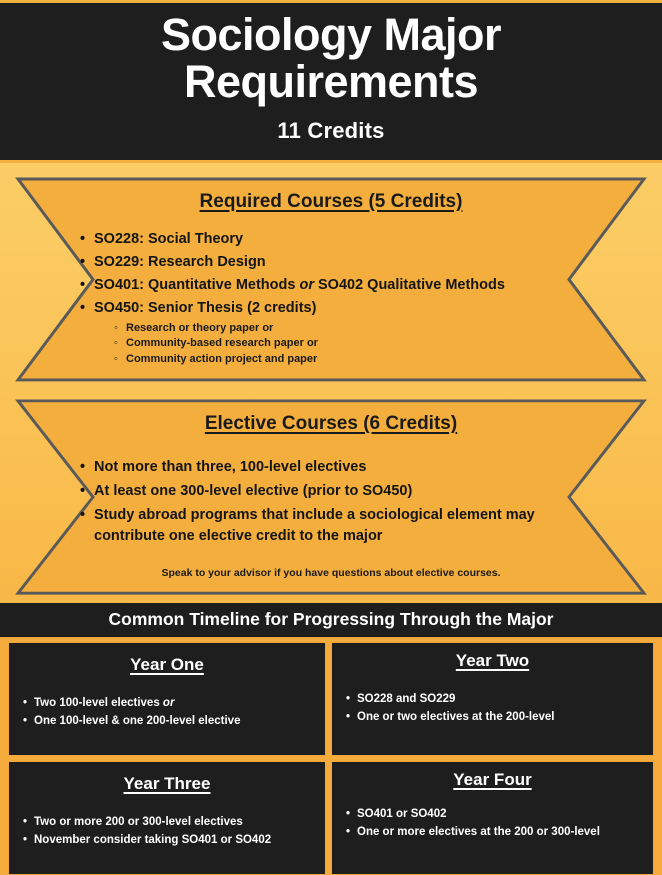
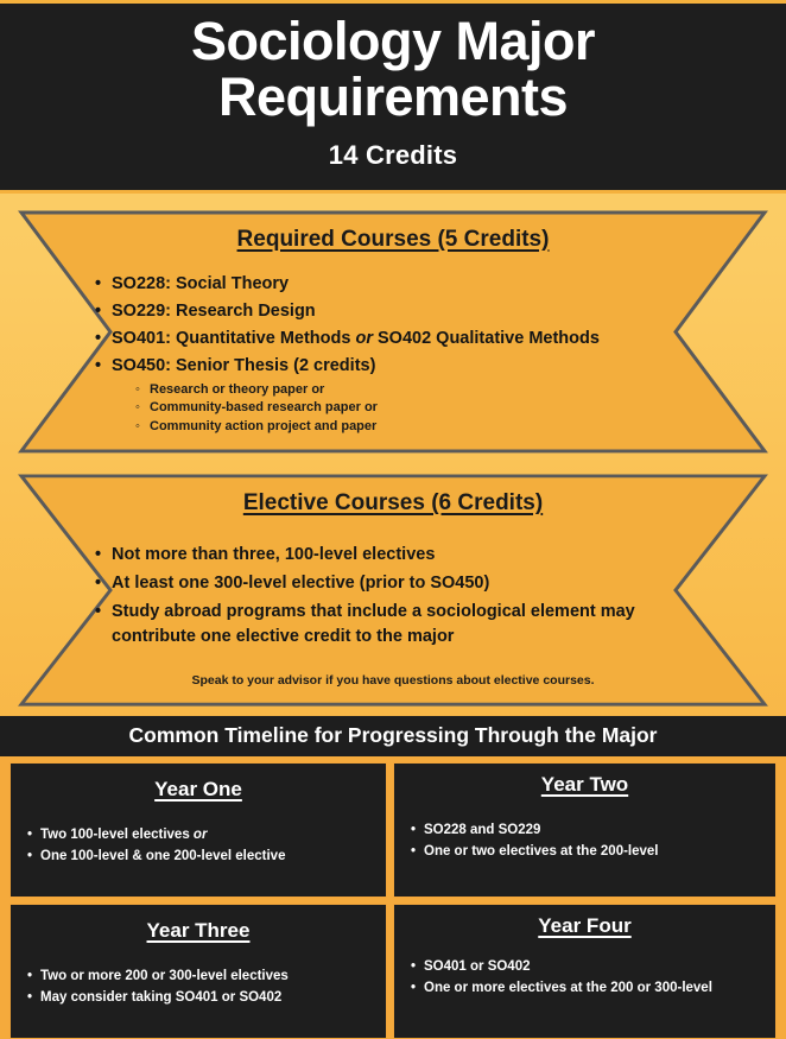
  Sociology Major Requirements
- 11 Credits
+ 14 Credits
  Required Courses (5 Credits)
  SO228: Social Theory
  SO229: Research Design
  SO401: Quantitative Methods or SO402 Qualitative Methods
  SO450: Senior Thesis (2 credits)
  Research or theory paper or
  Community-based research paper or
  Community action project and paper
  Elective Courses (6 Credits)
  Not more than three, 100-level electives
  At least one 300-level elective (prior to SO450)
  Study abroad programs that include a sociological element may contribute one elective credit to the major
  Speak to your advisor if you have questions about elective courses.
  Common Timeline for Progressing Through the Major
  Year One
  Two 100-level electives or
  One 100-level & one 200-level elective
  Year Two
  SO228 and SO229
  One or two electives at the 200-level
  Year Three
  Two or more 200 or 300-level electives
- November consider taking SO401 or SO402
+ May consider taking SO401 or SO402
  Year Four
  SO401 or SO402
  One or more electives at the 200 or 300-level
